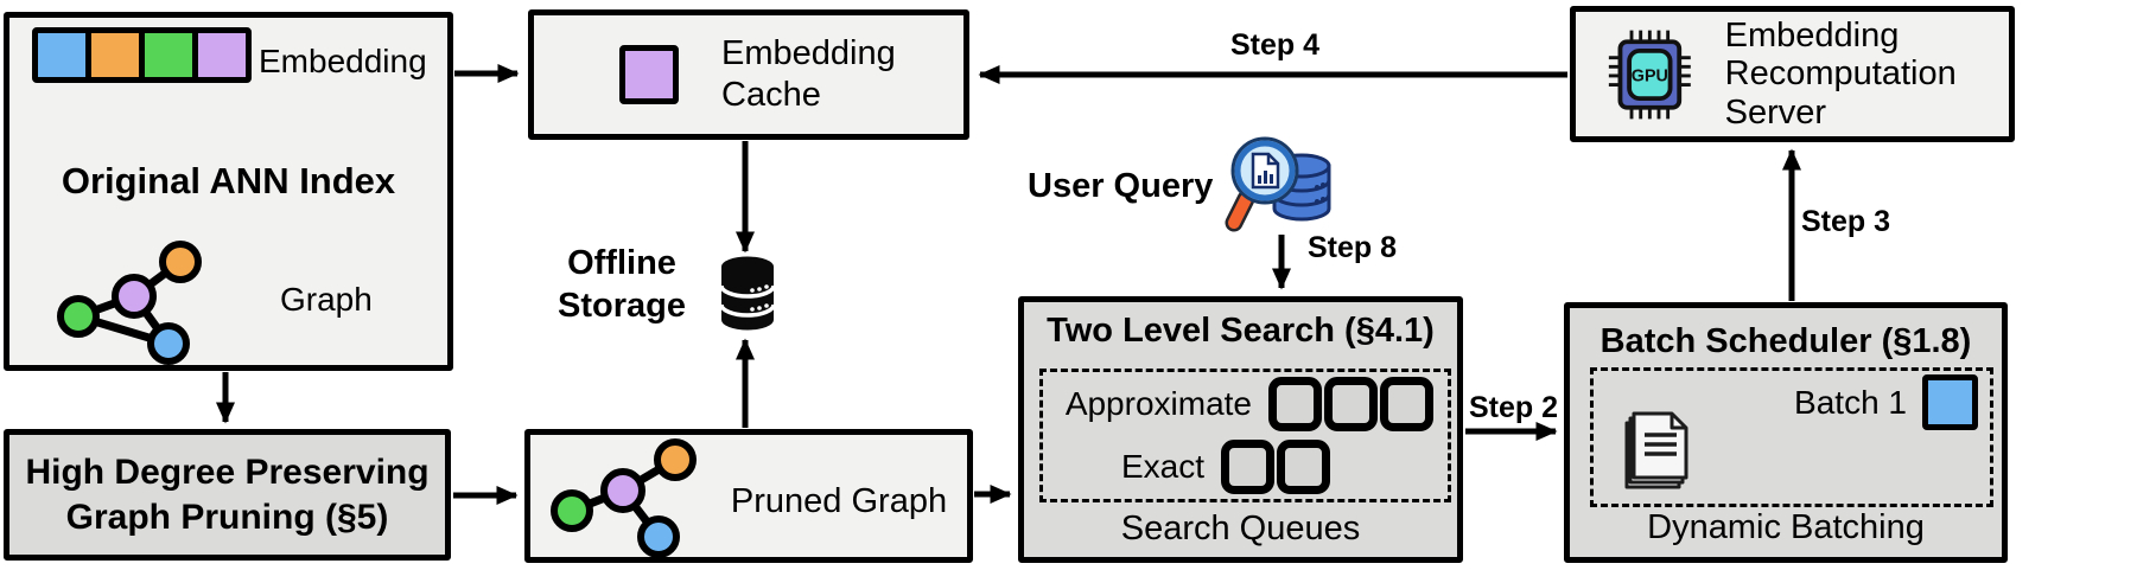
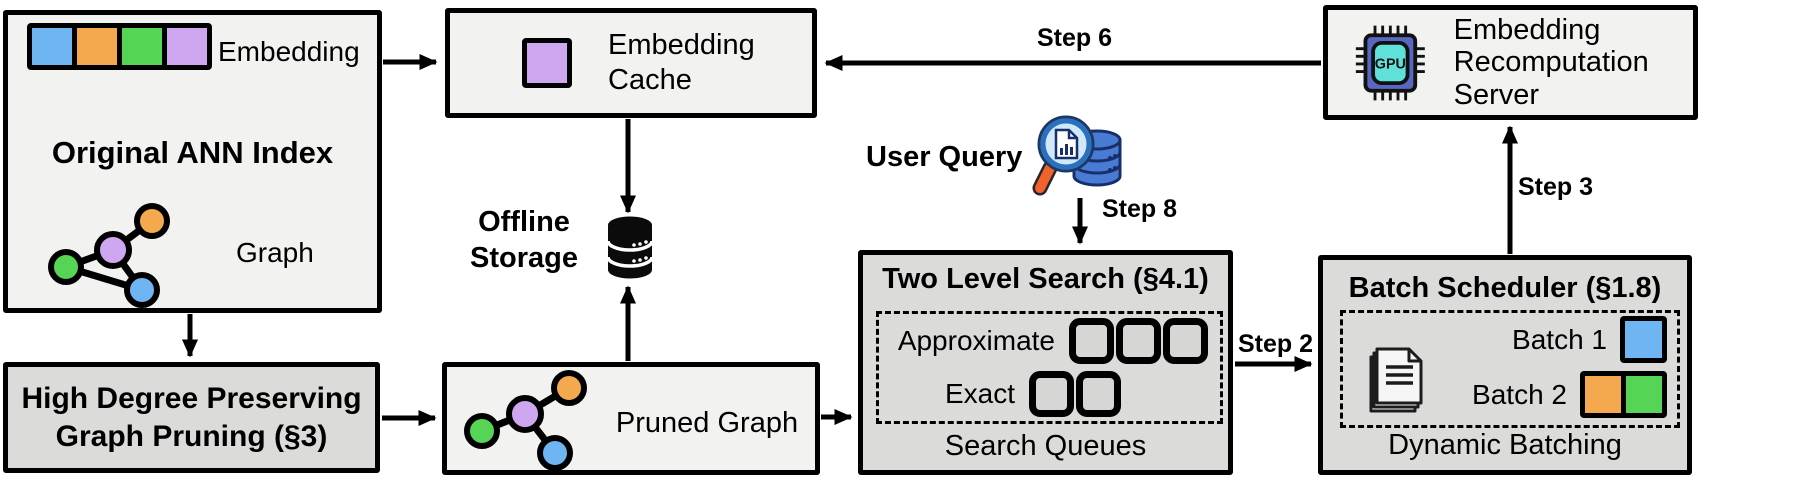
  Embedding
  Original ANN Index
  Graph
  Embedding Cache
  Offline Storage
- High Degree Preserving Graph Pruning (§5)
+ High Degree Preserving Graph Pruning (§3)
  Pruned Graph
  User Query
  Two Level Search (§4.1)
  Approximate
  Exact
  Search Queues
  Batch Scheduler (§1.8)
  Batch 1
+ Batch 2
  Dynamic Batching
  GPU
  Embedding Recomputation Server
  Step 8
  Step 2
  Step 3
- Step 4
+ Step 6
